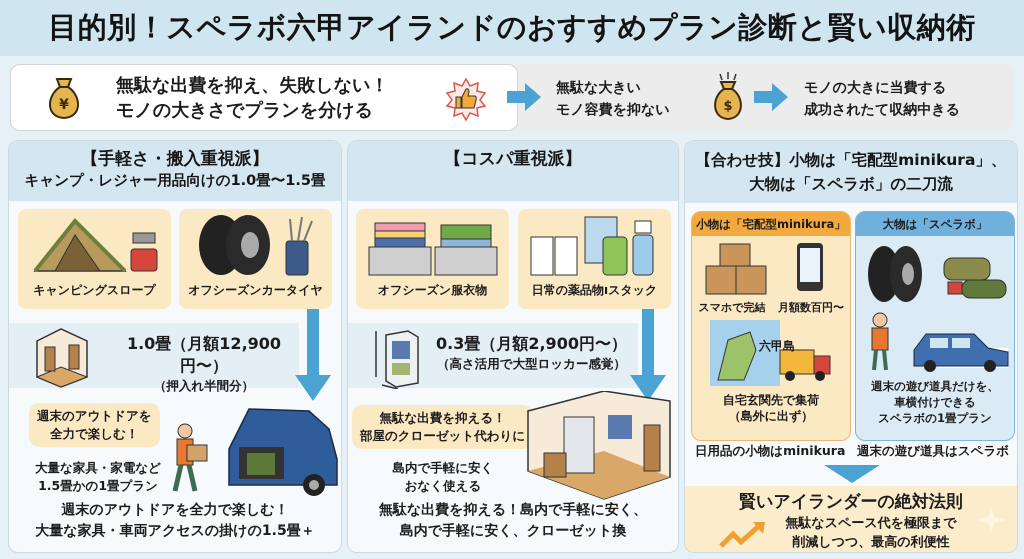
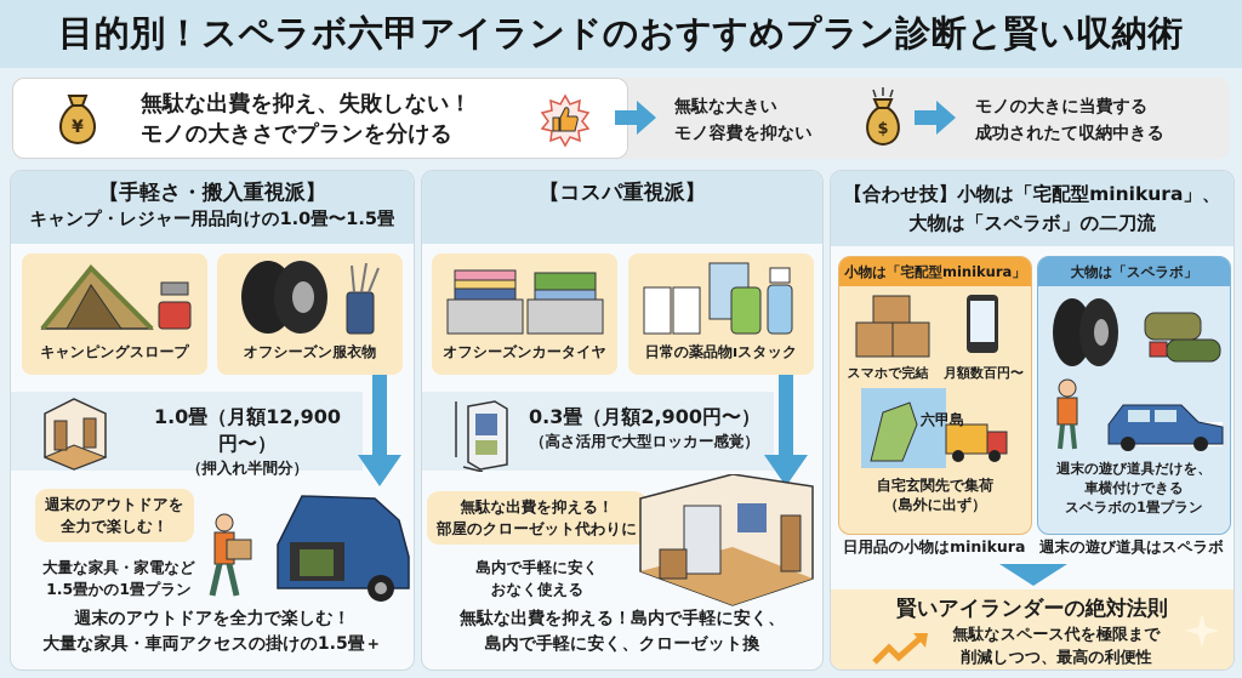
  目的別！スペラボ六甲アイランドのおすすめプラン診断と賢い収納術
  ¥
  無駄な出費を抑え、失敗しない！
  モノの大きさでプランを分ける
  無駄な大きい
  モノ容費を抑ない
  $
  モノの大きに当費する
  成功されたて収納中きる
  【手軽さ・搬入重視派】
  キャンプ・レジャー用品向けの1.0畳〜1.5畳
  キャンピングスロープ
- オフシーズンカータイヤ
+ オフシーズン服衣物
  1.0畳（月額12,900円〜）
  （押入れ半間分）
  週末のアウトドアを
  全力で楽しむ！
  大量な家具・家電など
  1.5畳かの1畳プラン
  週末のアウトドアを全力で楽しむ！
  大量な家具・車両アクセスの掛けの1.5畳＋
  【コスパ重視派】
- オフシーズン服衣物
+ オフシーズンカータイヤ
  日常の薬品物ıスタック
  0.3畳（月額2,900円〜）
  （高さ活用で大型ロッカー感覚）
  無駄な出費を抑える！
  部屋のクローゼット代わりに
  島内で手軽に安く
  おなく使える
  無駄な出費を抑える！島内で手軽に安く、
  島内で手軽に安く、クローゼット換
  【合わせ技】小物は「宅配型minikura」、
  大物は「スペラボ」の二刀流
  小物は「宅配型minikura」
  スマホで完結
  月額数百円〜
  六甲島
  自宅玄関先で集荷
  （島外に出ず）
  大物は「スペラボ」
  週末の遊び道具だけを、
  車横付けできる
  スペラボの1畳プラン
  日用品の小物はminikura
  週末の遊び道具はスペラボ
  賢いアイランダーの絶対法則
  無駄なスペース代を極限まで
  削減しつつ、最高の利便性
